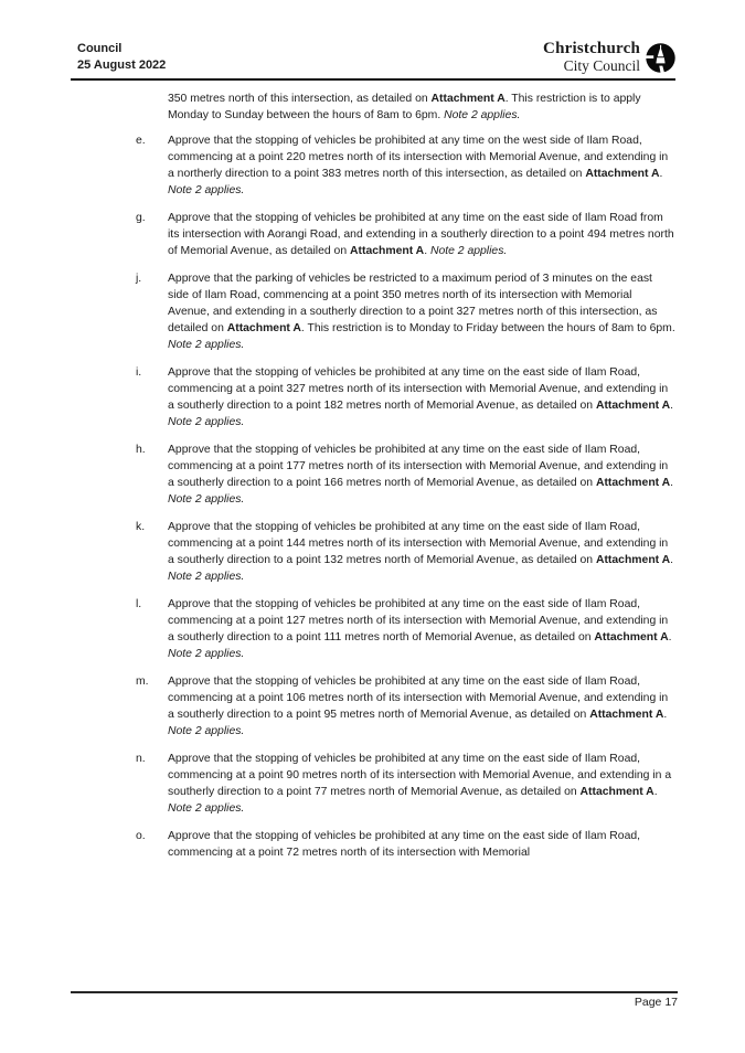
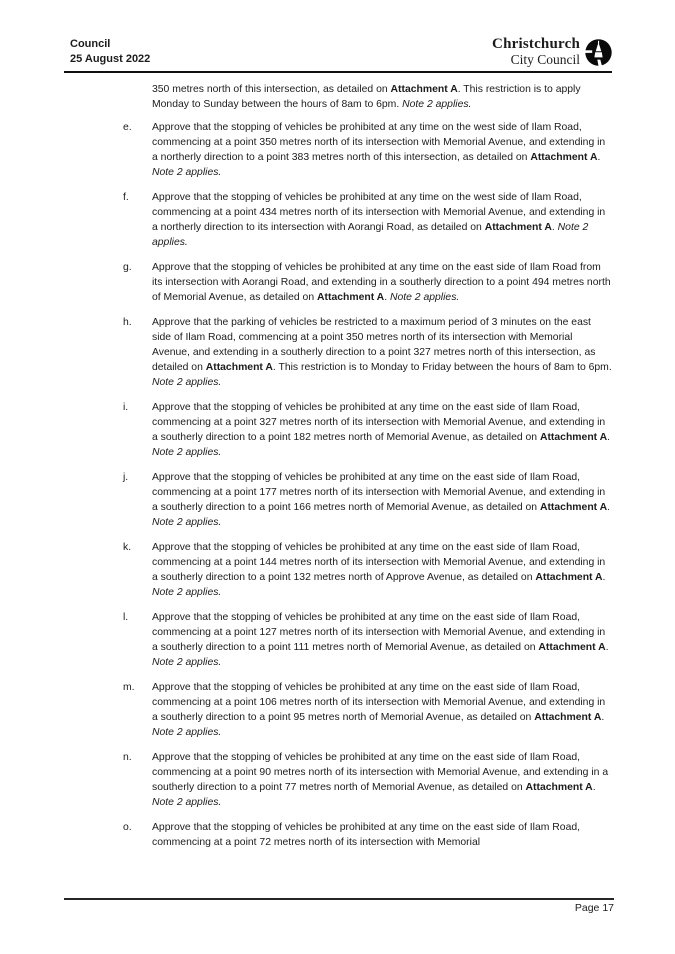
  Council
  25 August 2022
  Christchurch
  City Council
  350 metres north of this intersection, as detailed on Attachment A. This restriction is to apply Monday to Sunday between the hours of 8am to 6pm. Note 2 applies.
  e.
- Approve that the stopping of vehicles be prohibited at any time on the west side of Ilam Road, commencing at a point 220 metres north of its intersection with Memorial Avenue, and extending in a northerly direction to a point 383 metres north of this intersection, as detailed on Attachment A. Note 2 applies.
+ Approve that the stopping of vehicles be prohibited at any time on the west side of Ilam Road, commencing at a point 350 metres north of its intersection with Memorial Avenue, and extending in a northerly direction to a point 383 metres north of this intersection, as detailed on Attachment A. Note 2 applies.
+ f.
+ Approve that the stopping of vehicles be prohibited at any time on the west side of Ilam Road, commencing at a point 434 metres north of its intersection with Memorial Avenue, and extending in a northerly direction to its intersection with Aorangi Road, as detailed on Attachment A. Note 2 applies.
  g.
  Approve that the stopping of vehicles be prohibited at any time on the east side of Ilam Road from its intersection with Aorangi Road, and extending in a southerly direction to a point 494 metres north of Memorial Avenue, as detailed on Attachment A. Note 2 applies.
- j.
+ h.
  Approve that the parking of vehicles be restricted to a maximum period of 3 minutes on the east side of Ilam Road, commencing at a point 350 metres north of its intersection with Memorial Avenue, and extending in a southerly direction to a point 327 metres north of this intersection, as detailed on Attachment A. This restriction is to Monday to Friday between the hours of 8am to 6pm. Note 2 applies.
  i.
  Approve that the stopping of vehicles be prohibited at any time on the east side of Ilam Road, commencing at a point 327 metres north of its intersection with Memorial Avenue, and extending in a southerly direction to a point 182 metres north of Memorial Avenue, as detailed on Attachment A. Note 2 applies.
- h.
+ j.
  Approve that the stopping of vehicles be prohibited at any time on the east side of Ilam Road, commencing at a point 177 metres north of its intersection with Memorial Avenue, and extending in a southerly direction to a point 166 metres north of Memorial Avenue, as detailed on Attachment A. Note 2 applies.
  k.
- Approve that the stopping of vehicles be prohibited at any time on the east side of Ilam Road, commencing at a point 144 metres north of its intersection with Memorial Avenue, and extending in a southerly direction to a point 132 metres north of Memorial Avenue, as detailed on Attachment A. Note 2 applies.
+ Approve that the stopping of vehicles be prohibited at any time on the east side of Ilam Road, commencing at a point 144 metres north of its intersection with Memorial Avenue, and extending in a southerly direction to a point 132 metres north of Approve Avenue, as detailed on Attachment A. Note 2 applies.
  l.
  Approve that the stopping of vehicles be prohibited at any time on the east side of Ilam Road, commencing at a point 127 metres north of its intersection with Memorial Avenue, and extending in a southerly direction to a point 111 metres north of Memorial Avenue, as detailed on Attachment A. Note 2 applies.
  m.
  Approve that the stopping of vehicles be prohibited at any time on the east side of Ilam Road, commencing at a point 106 metres north of its intersection with Memorial Avenue, and extending in a southerly direction to a point 95 metres north of Memorial Avenue, as detailed on Attachment A. Note 2 applies.
  n.
  Approve that the stopping of vehicles be prohibited at any time on the east side of Ilam Road, commencing at a point 90 metres north of its intersection with Memorial Avenue, and extending in a southerly direction to a point 77 metres north of Memorial Avenue, as detailed on Attachment A. Note 2 applies.
  o.
  Approve that the stopping of vehicles be prohibited at any time on the east side of Ilam Road, commencing at a point 72 metres north of its intersection with Memorial
  Page 17
